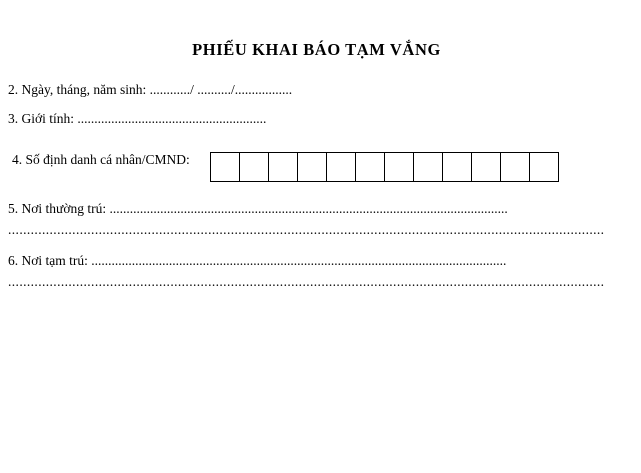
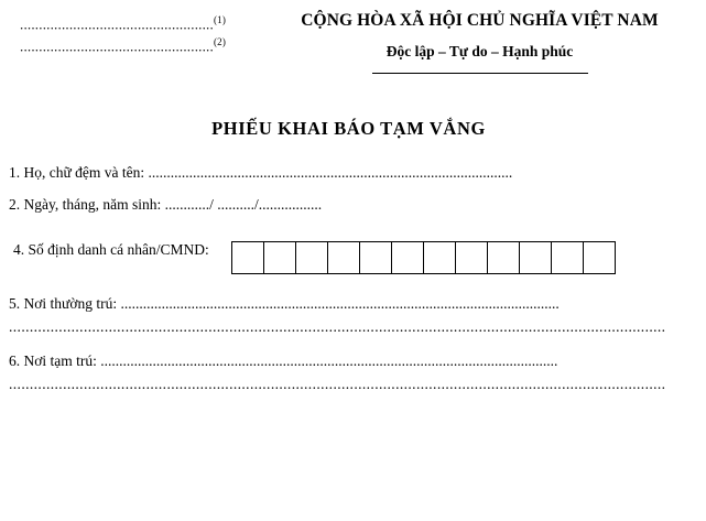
+ ...................................................(1)
+ ...................................................(2)
+ CỘNG HÒA XÃ HỘI CHỦ NGHĨA VIỆT NAM
+ Độc lập – Tự do – Hạnh phúc
  PHIẾU KHAI BÁO TẠM VẮNG
+ 1. Họ, chữ đệm và tên: ..................................................................................................
  2. Ngày, tháng, năm sinh: ............/ ........../.................
- 3. Giới tính: ........................................................
  4. Số định danh cá nhân/CMND:
  5. Nơi thường trú: ......................................................................................................................
  ..............................................................................................................................................................
  6. Nơi tạm trú: ...........................................................................................................................
  ..............................................................................................................................................................
